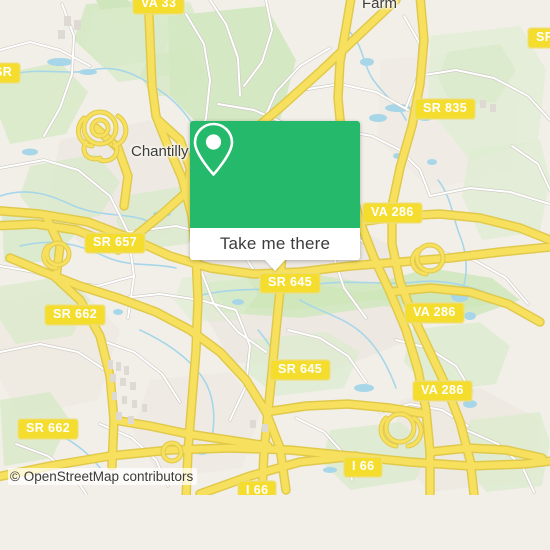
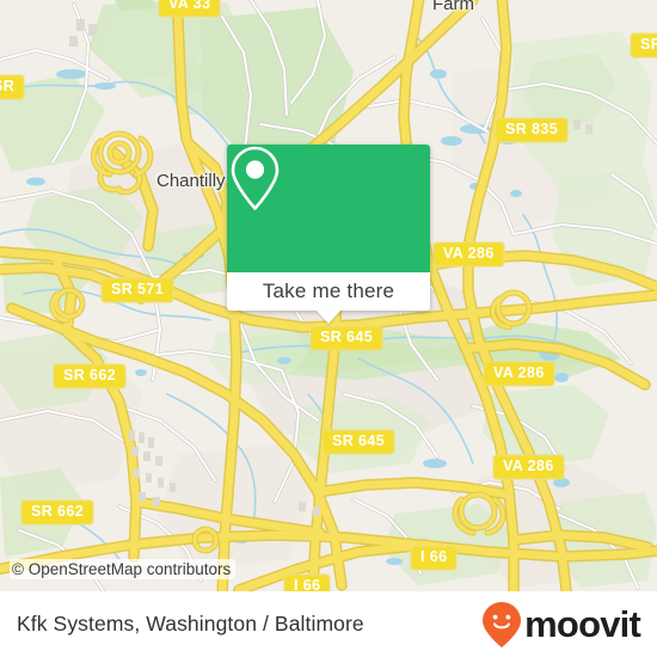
  Chantilly
  Farm
  VA 33
  SR 835
  SR
  VA 286
- SR 657
+ SR 571
  SR 645
  VA 286
  SR 662
  SR 645
  VA 286
  SR 662
  I 66
  I 66
  © OpenStreetMap contributors
  Take me there
+ Kfk Systems, Washington / Baltimore
+ moovit
